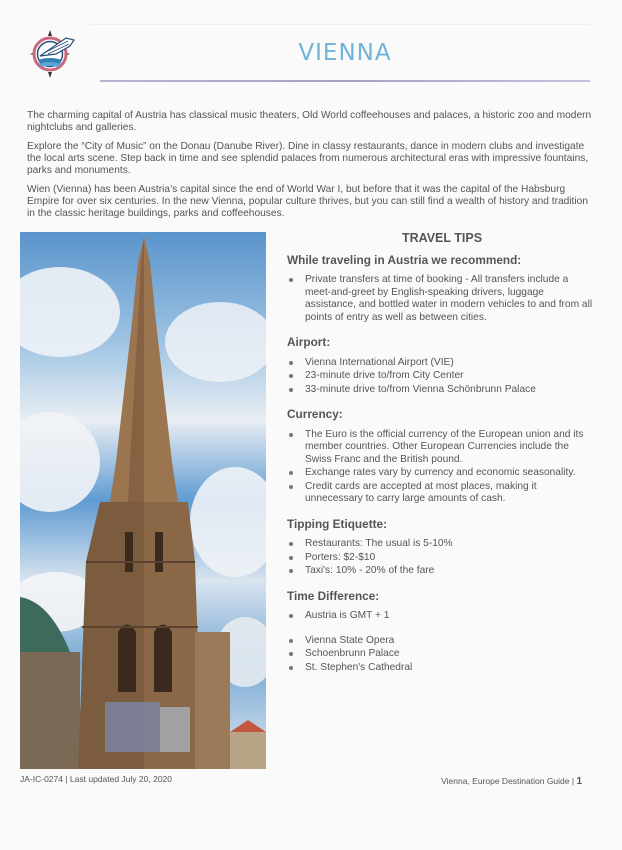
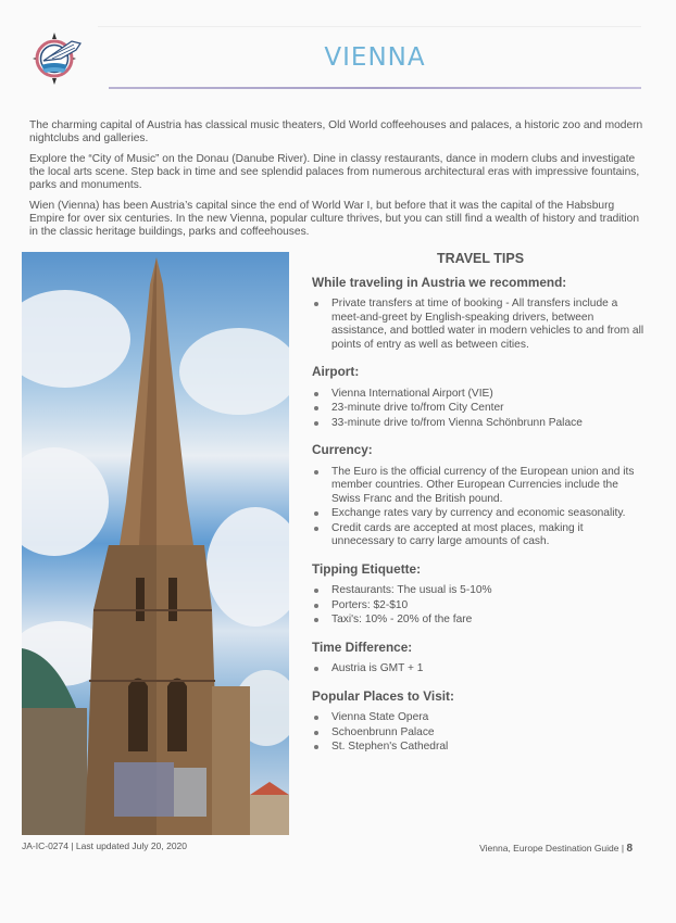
  VIENNA
  The charming capital of Austria has classical music theaters, Old World coffeehouses and palaces, a historic zoo and modern nightclubs and galleries.
  Explore the “City of Music” on the Donau (Danube River). Dine in classy restaurants, dance in modern clubs and investigate the local arts scene. Step back in time and see splendid palaces from numerous architectural eras with impressive fountains, parks and monuments.
  Wien (Vienna) has been Austria’s capital since the end of World War I, but before that it was the capital of the Habsburg Empire for over six centuries. In the new Vienna, popular culture thrives, but you can still find a wealth of history and tradition in the classic heritage buildings, parks and coffeehouses.
  TRAVEL TIPS
  While traveling in Austria we recommend:
- Private transfers at time of booking - All transfers include a meet-and-greet by English-speaking drivers, luggage assistance, and bottled water in modern vehicles to and from all points of entry as well as between cities.
+ Private transfers at time of booking - All transfers include a meet-and-greet by English-speaking drivers, between assistance, and bottled water in modern vehicles to and from all points of entry as well as between cities.
  Airport:
  Vienna International Airport (VIE)
  23-minute drive to/from City Center
  33-minute drive to/from Vienna Schönbrunn Palace
  Currency:
  The Euro is the official currency of the European union and its member countries. Other European Currencies include the Swiss Franc and the British pound.
  Exchange rates vary by currency and economic seasonality.
  Credit cards are accepted at most places, making it unnecessary to carry large amounts of cash.
  Tipping Etiquette:
  Restaurants: The usual is 5-10%
  Porters: $2-$10
  Taxi's: 10% - 20% of the fare
  Time Difference:
  Austria is GMT + 1
+ Popular Places to Visit:
  Vienna State Opera
  Schoenbrunn Palace
  St. Stephen's Cathedral
  JA-IC-0274 | Last updated July 20, 2020
- Vienna, Europe Destination Guide | 1
+ Vienna, Europe Destination Guide | 8
